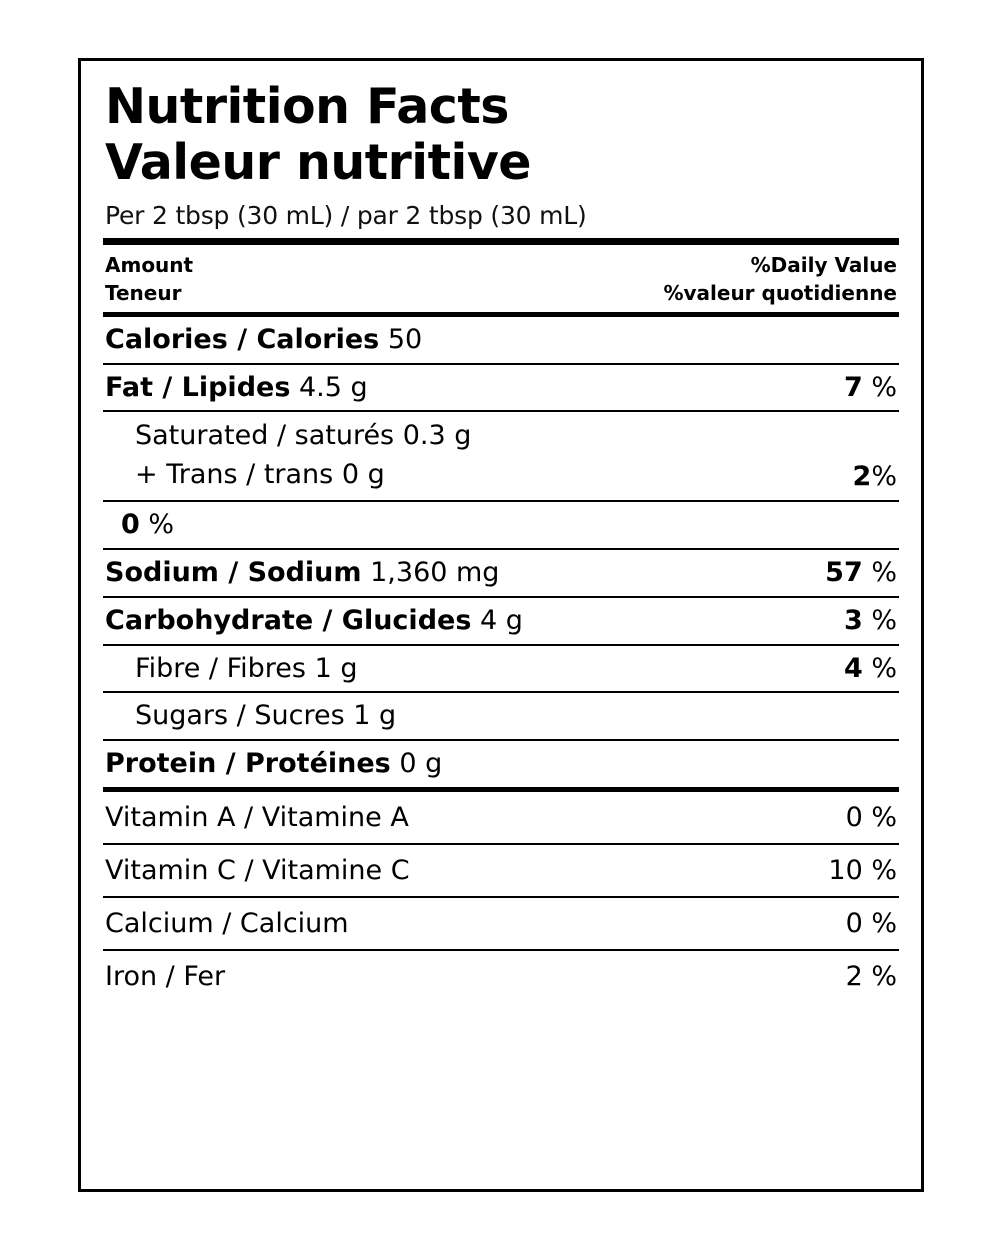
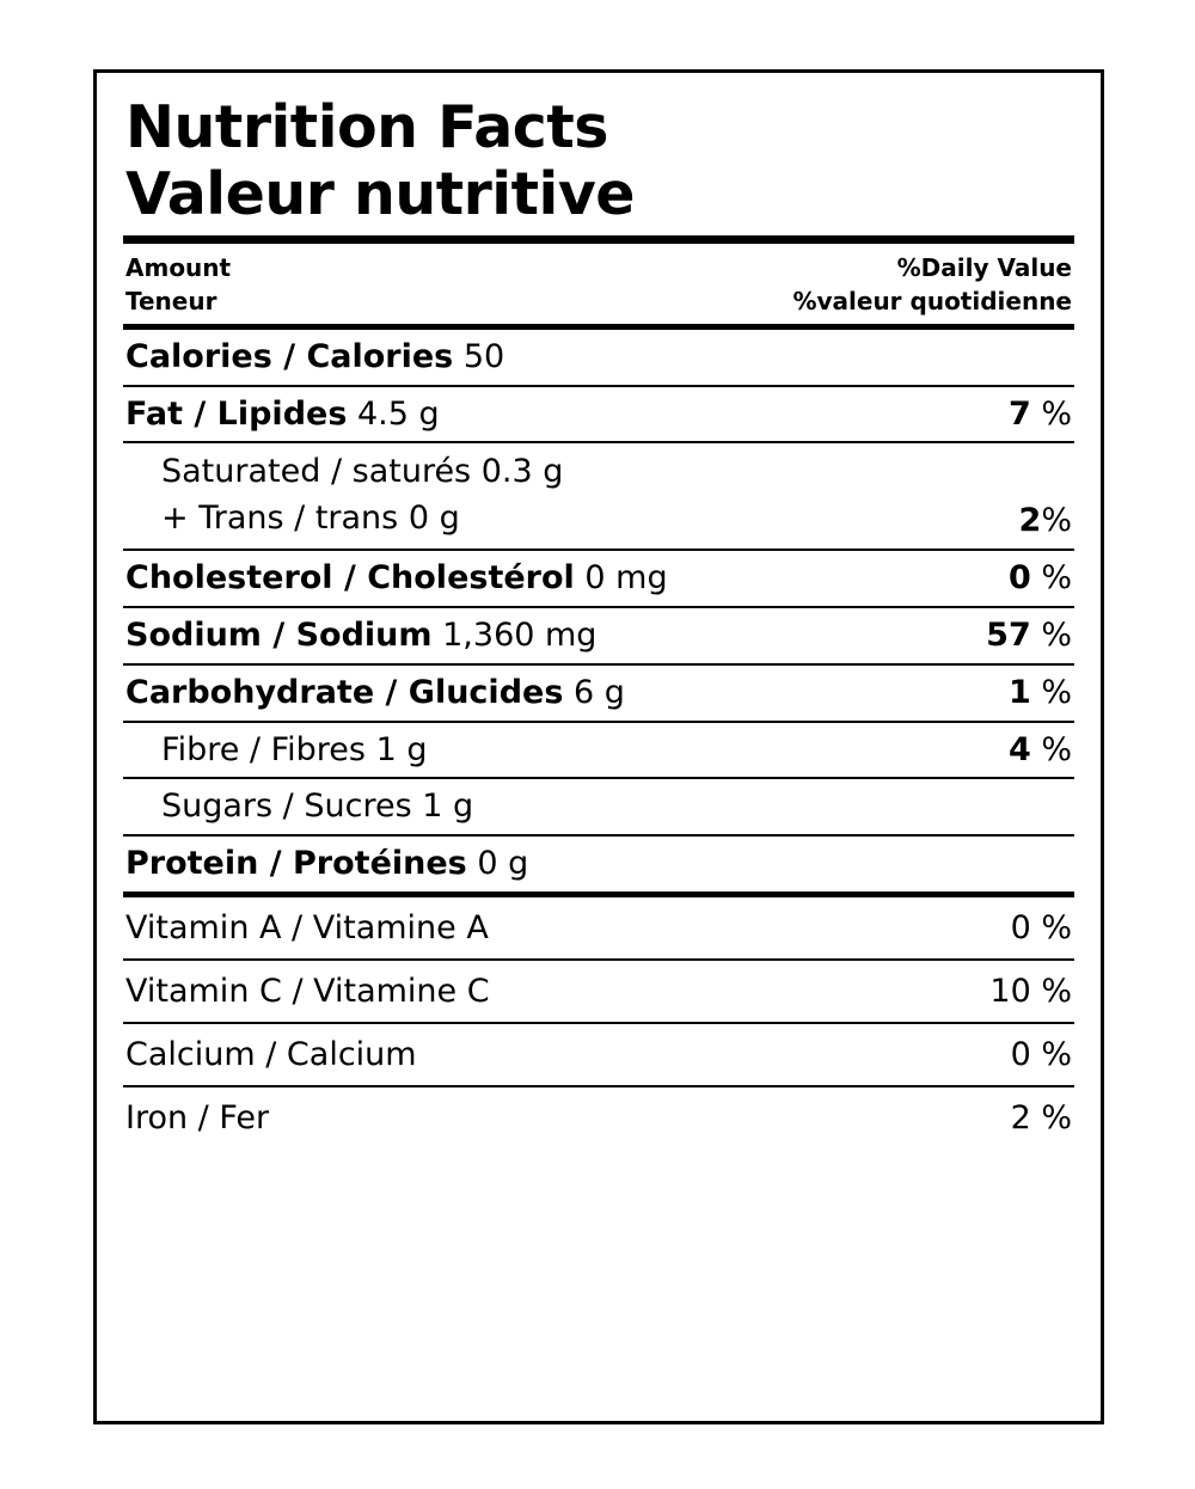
  Nutrition Facts
  Valeur nutritive
- Per 2 tbsp (30 mL) / par 2 tbsp (30 mL)
  Amount
  Teneur
  %Daily Value
  %valeur quotidienne
  Calories / Calories 50
  Fat / Lipides 4.5 g
  7 %
  Saturated / saturés 0.3 g
  + Trans / trans 0 g
  2%
+ Cholesterol / Cholestérol 0 mg
  0 %
  Sodium / Sodium 1,360 mg
  57 %
- Carbohydrate / Glucides 4 g
+ Carbohydrate / Glucides 6 g
- 3 %
+ 1 %
  Fibre / Fibres 1 g
  4 %
  Sugars / Sucres 1 g
  Protein / Protéines 0 g
  Vitamin A / Vitamine A
  0 %
  Vitamin C / Vitamine C
  10 %
  Calcium / Calcium
  0 %
  Iron / Fer
  2 %
